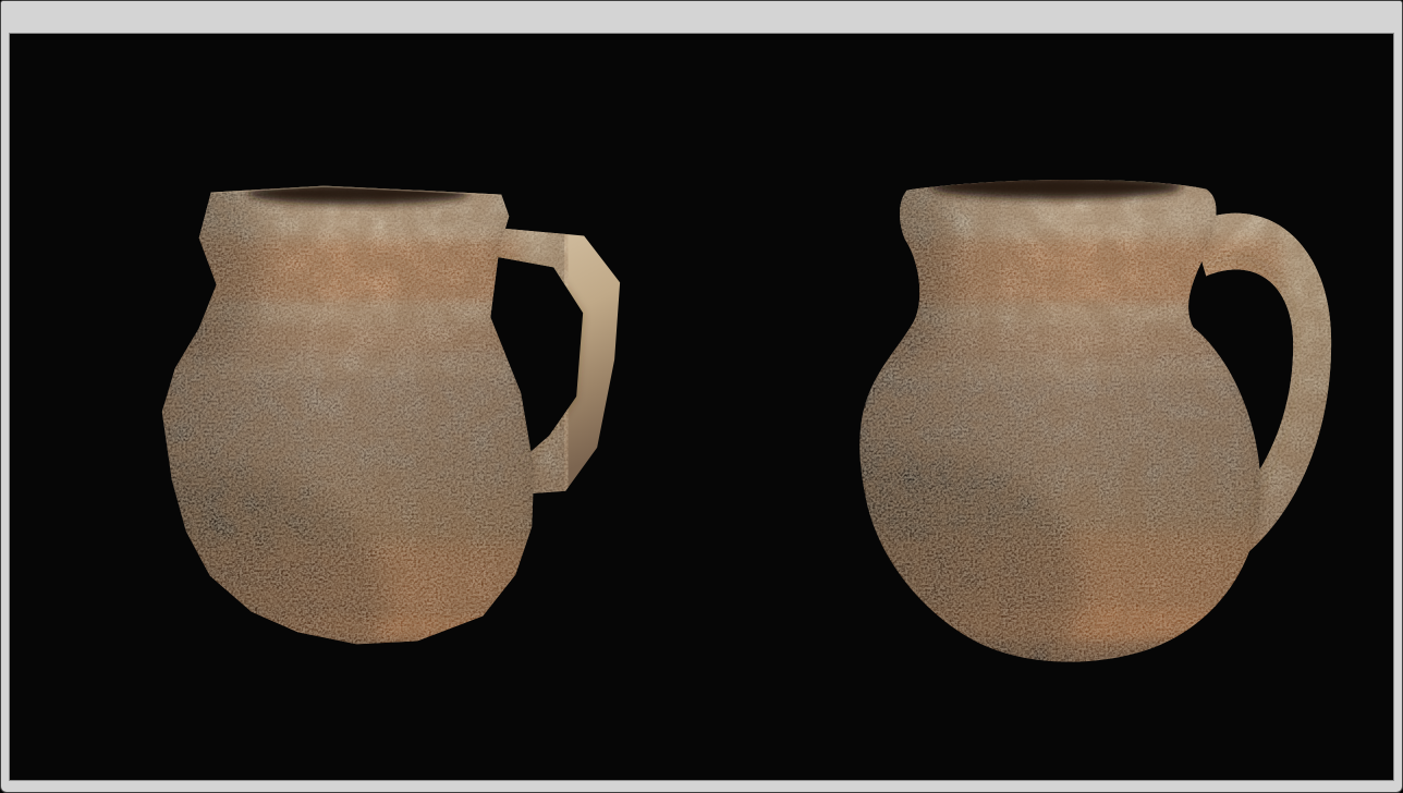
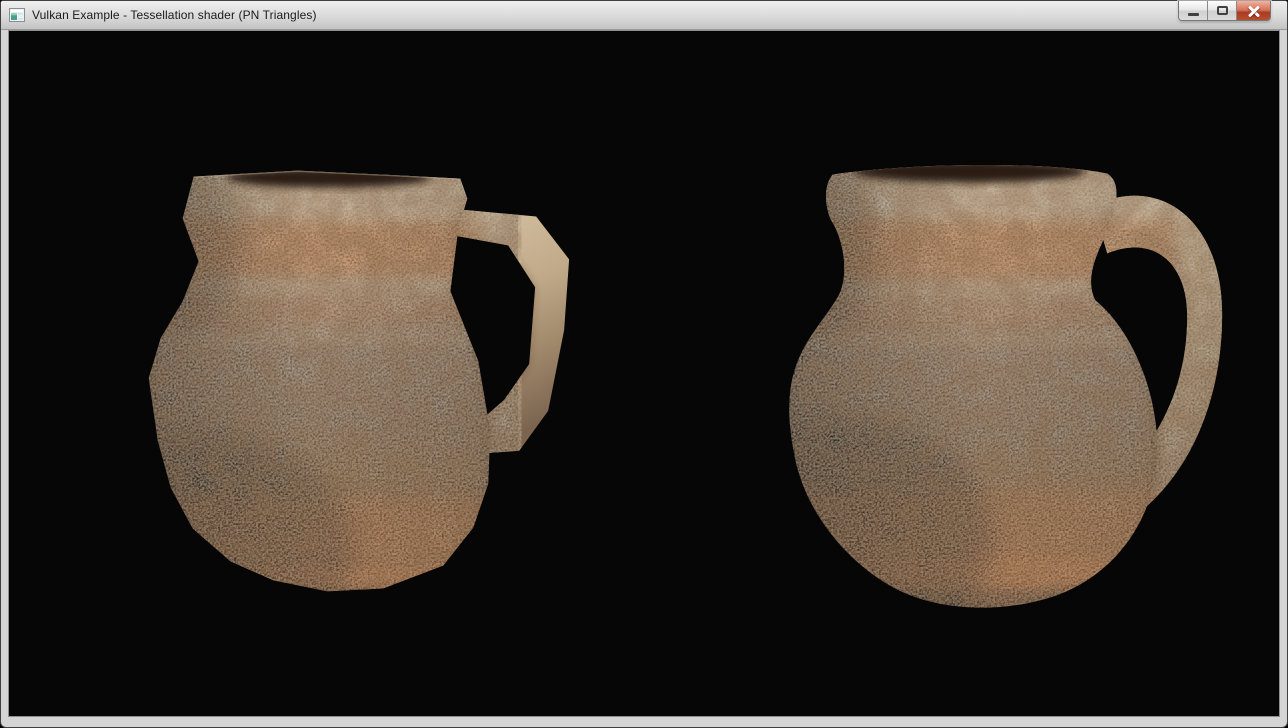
+ Vulkan Example - Tessellation shader (PN Triangles)
